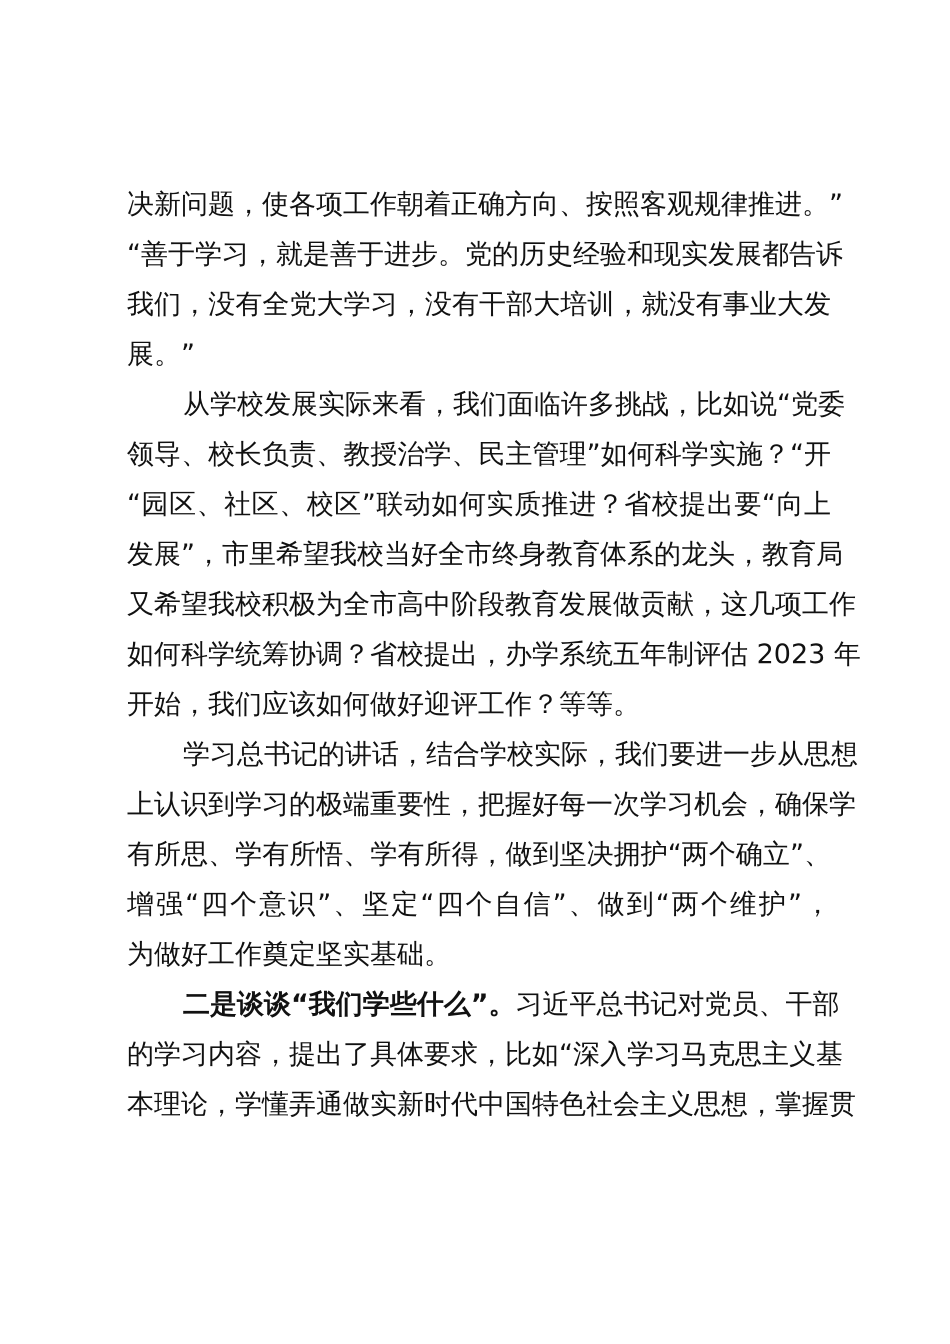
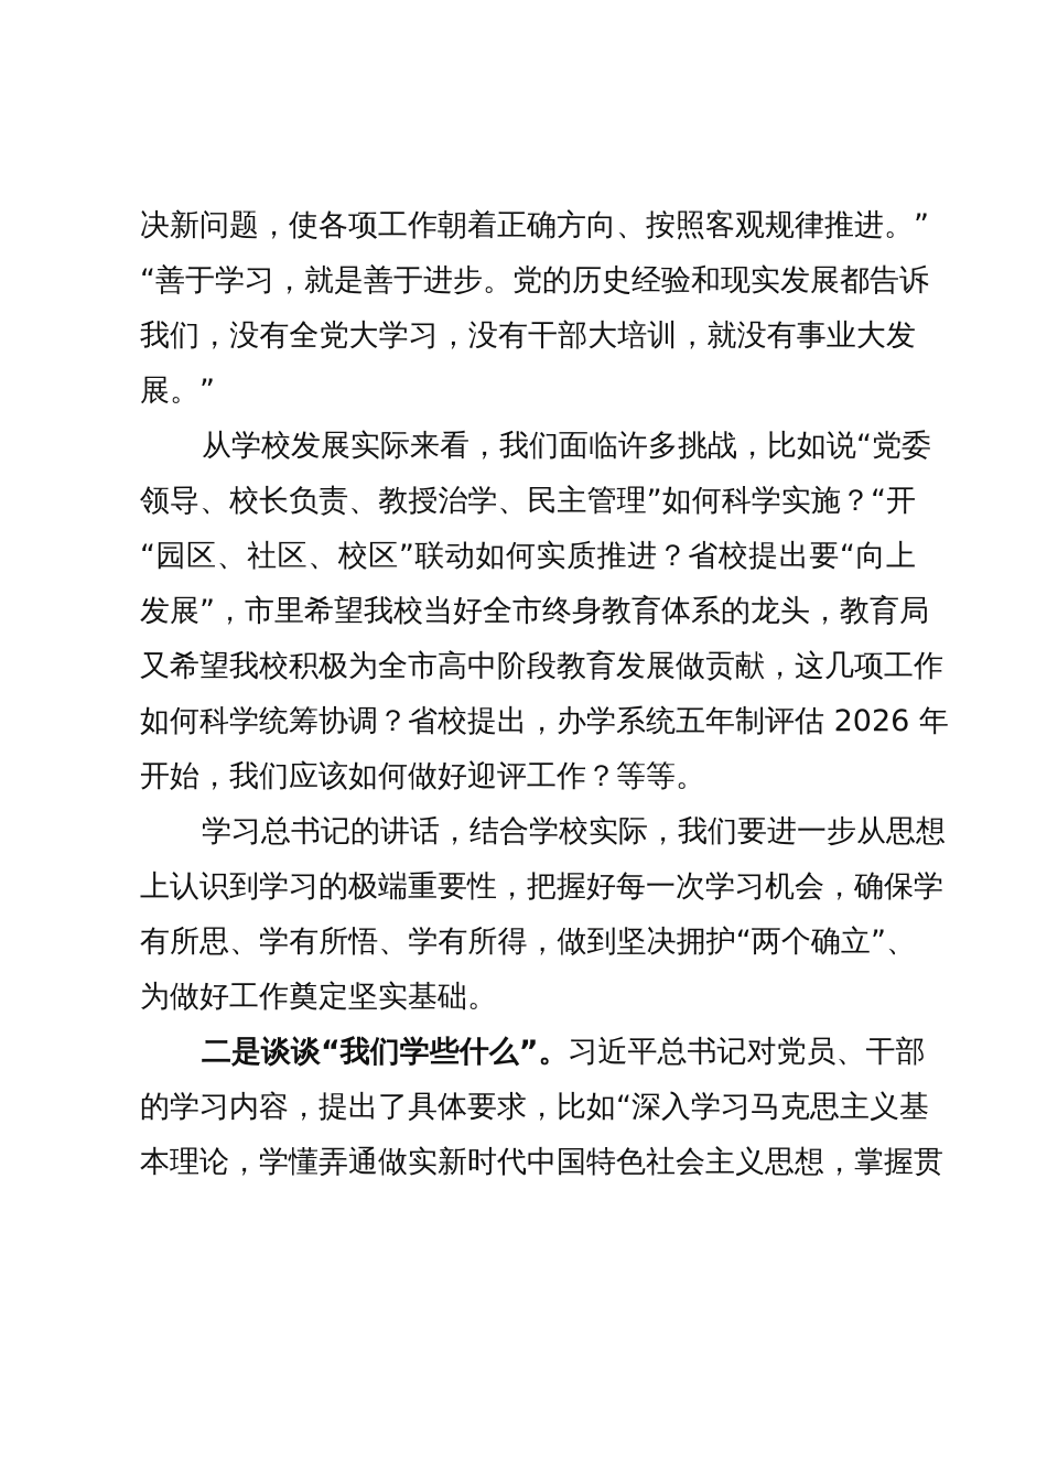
  决新问题，使各项工作朝着正确方向、按照客观规律推进。”
  “善于学习，就是善于进步。党的历史经验和现实发展都告诉
  我们，没有全党大学习，没有干部大培训，就没有事业大发
  展。”
  从学校发展实际来看，我们面临许多挑战，比如说“党委
  领导、校长负责、教授治学、民主管理”如何科学实施？“开
  “园区、社区、校区”联动如何实质推进？省校提出要“向上
  发展”，市里希望我校当好全市终身教育体系的龙头，教育局
  又希望我校积极为全市高中阶段教育发展做贡献，这几项工作
- 如何科学统筹协调？省校提出，办学系统五年制评估 2023 年
+ 如何科学统筹协调？省校提出，办学系统五年制评估 2026 年
  开始，我们应该如何做好迎评工作？等等。
  学习总书记的讲话，结合学校实际，我们要进一步从思想
  上认识到学习的极端重要性，把握好每一次学习机会，确保学
  有所思、学有所悟、学有所得，做到坚决拥护“两个确立”、
- 增强“四个意识”、坚定“四个自信”、做到“两个维护”，
  为做好工作奠定坚实基础。
  二是谈谈“我们学些什么”。习近平总书记对党员、干部
  的学习内容，提出了具体要求，比如“深入学习马克思主义基
  本理论，学懂弄通做实新时代中国特色社会主义思想，掌握贯
